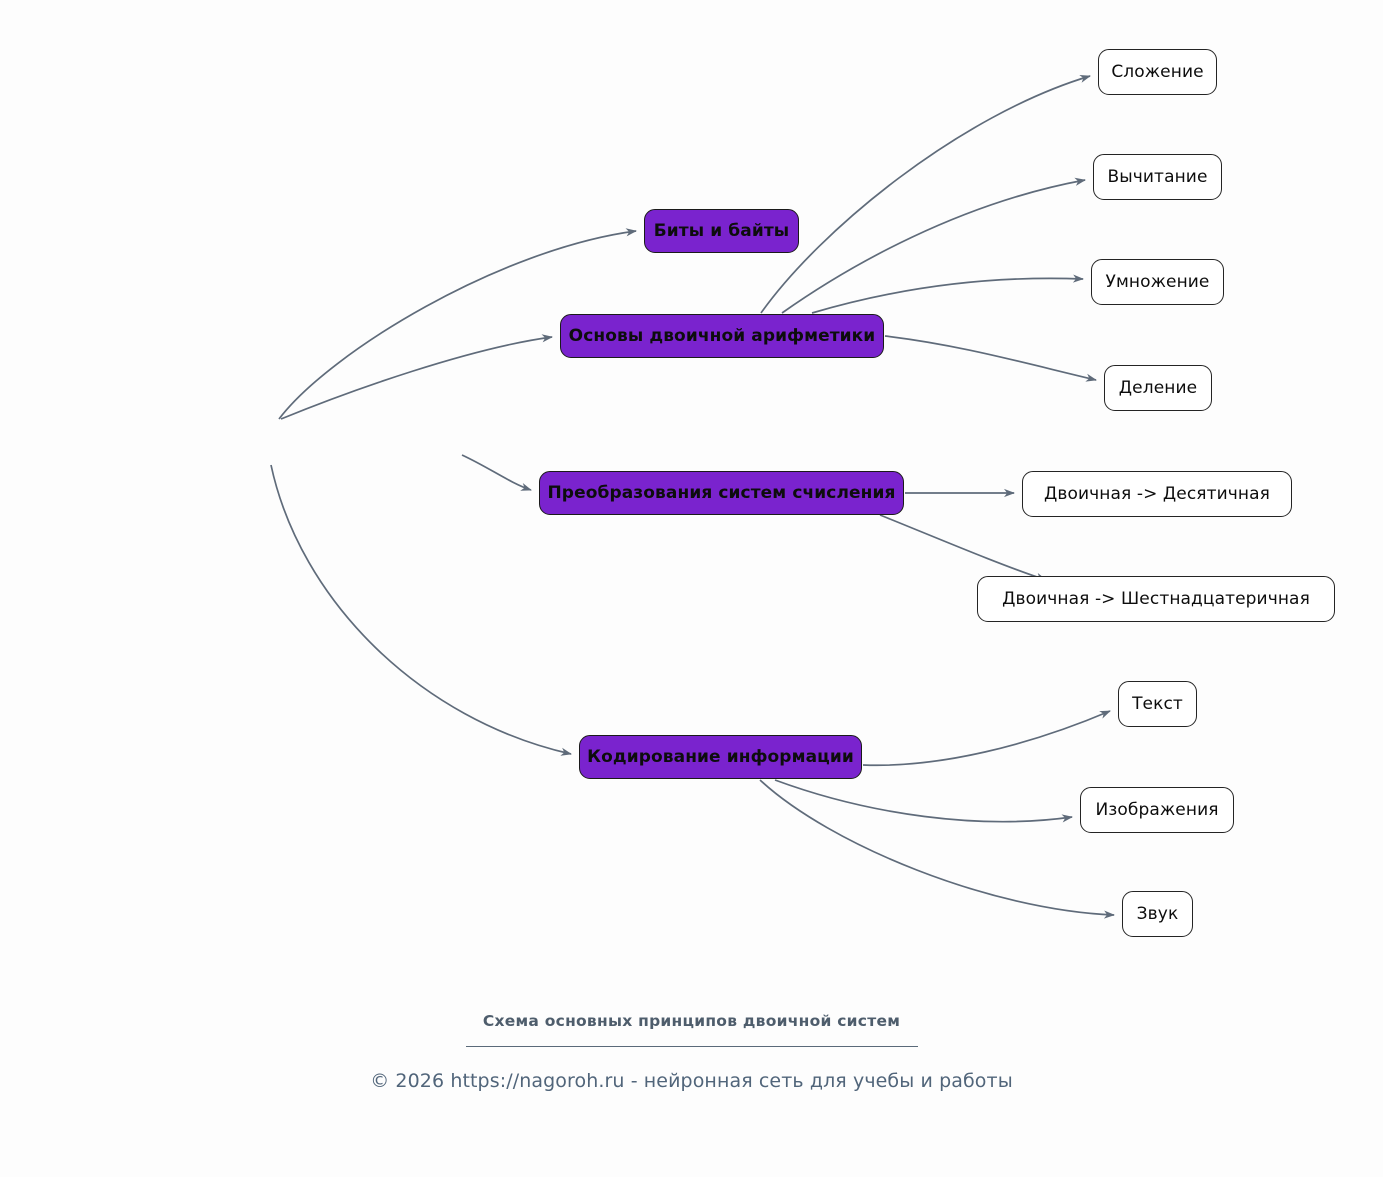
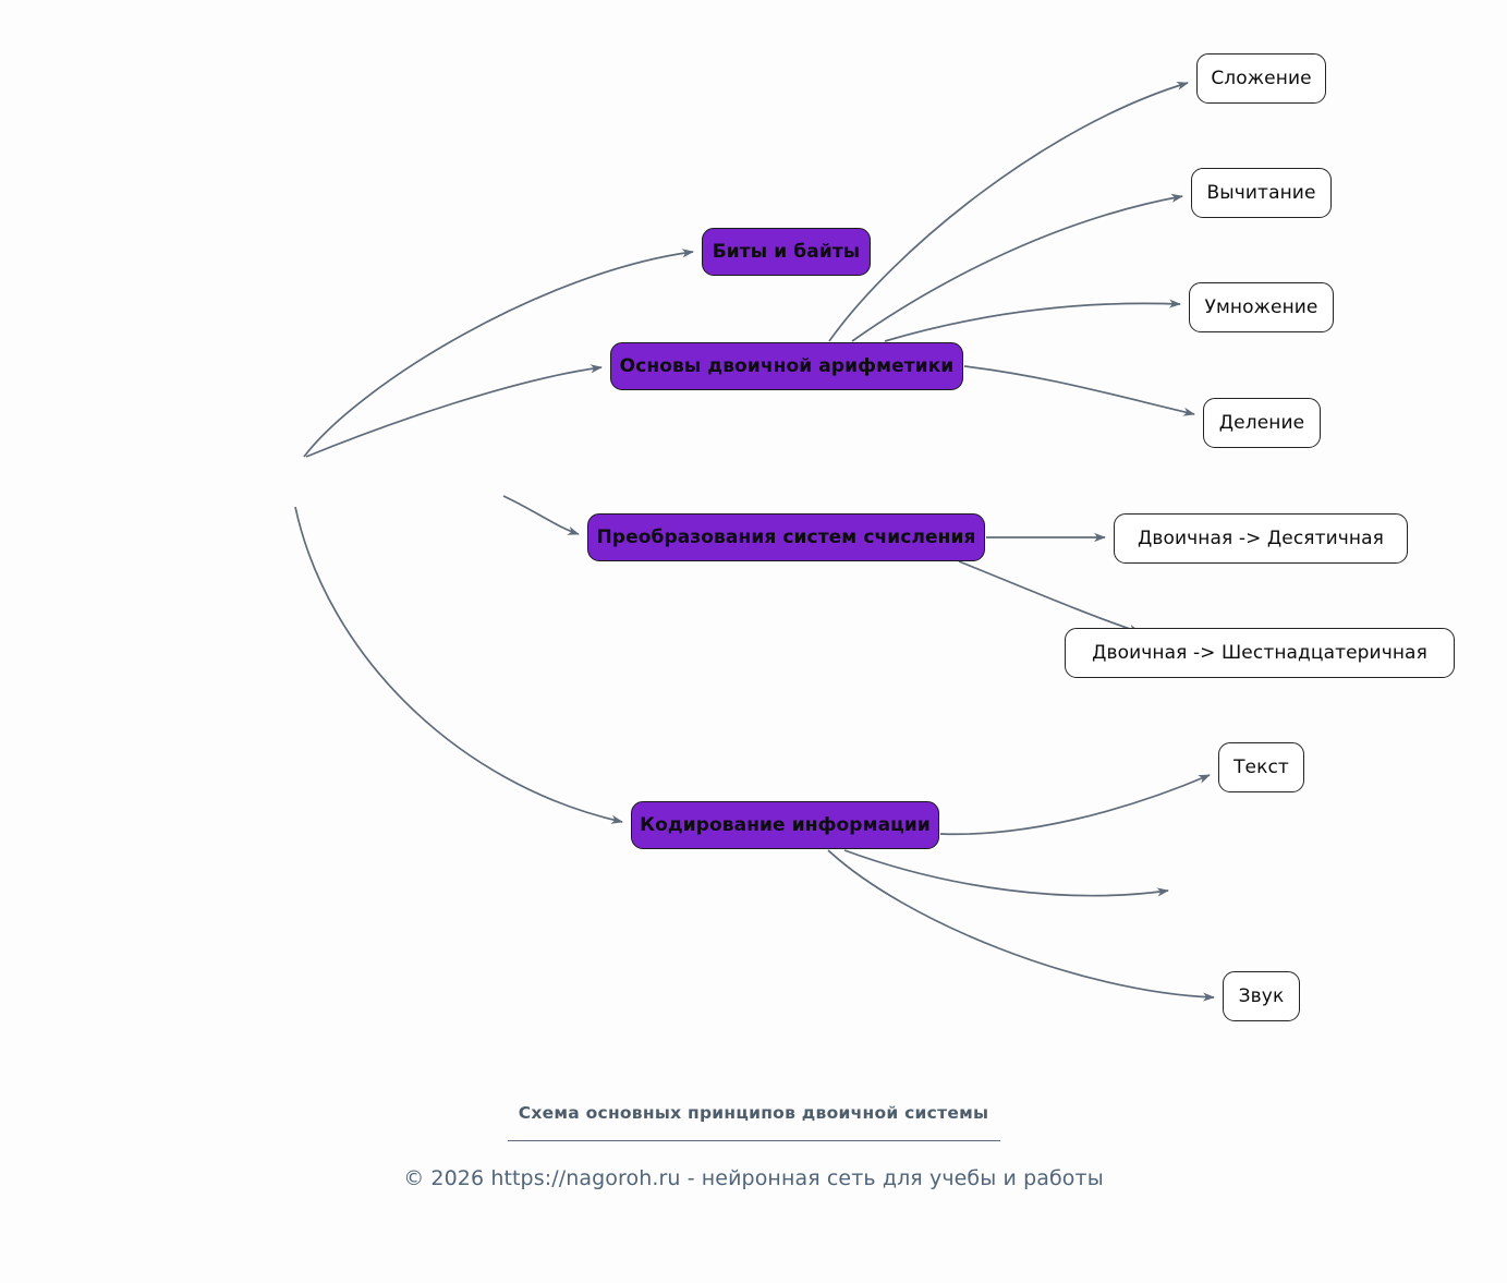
  Биты и байты
  Основы двоичной арифметики
  Преобразования систем счисления
  Кодирование информации
  Сложение
  Вычитание
  Умножение
  Деление
  Двоичная -> Десятичная
  Двоичная -> Шестнадцатеричная
  Текст
- Изображения
  Звук
- Схема основных принципов двоичной систем
+ Схема основных принципов двоичной системы
  © 2026 https://nagoroh.ru - нейронная сеть для учебы и работы
